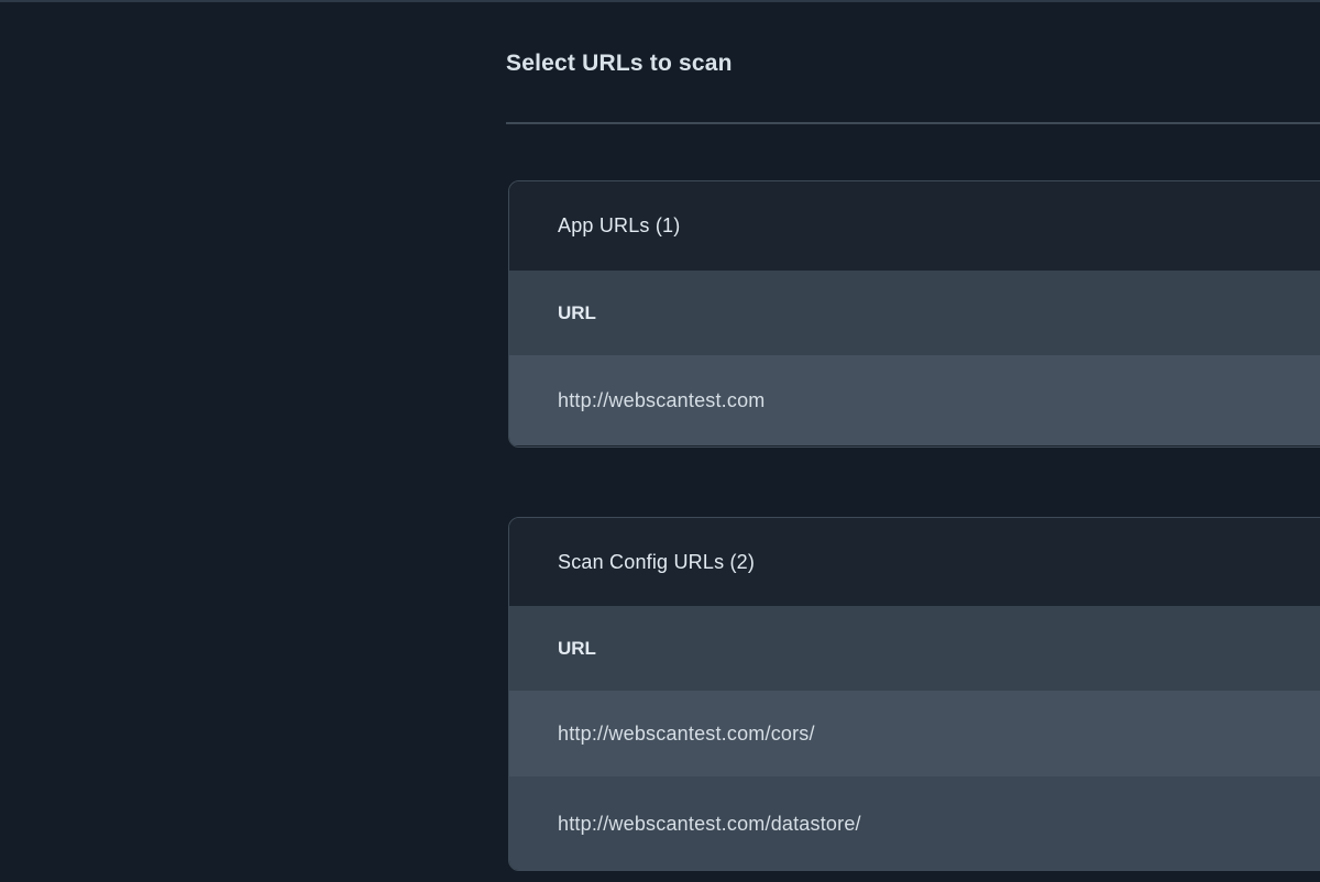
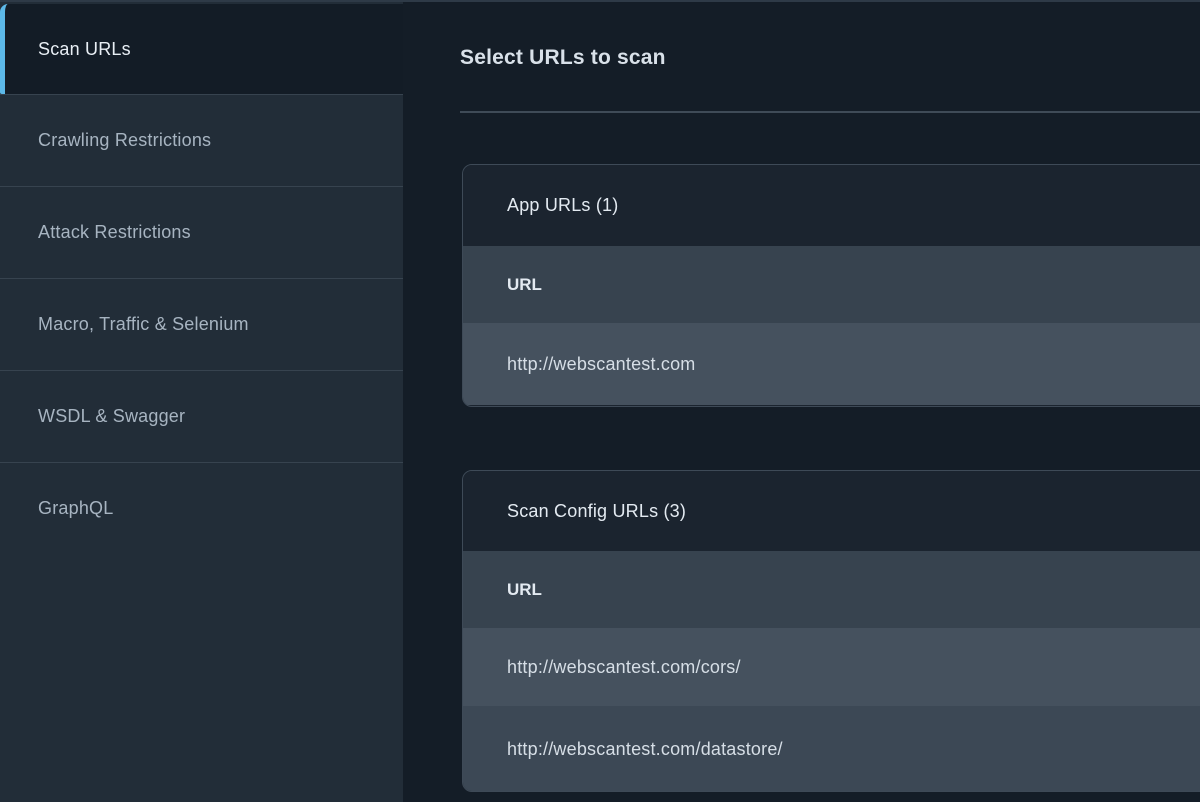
+ Scan URLs
+ Crawling Restrictions
+ Attack Restrictions
+ Macro, Traffic & Selenium
+ WSDL & Swagger
+ GraphQL
  Select URLs to scan
  App URLs (1)
  URL
  http://webscantest.com
- Scan Config URLs (2)
+ Scan Config URLs (3)
  URL
  http://webscantest.com/cors/
  http://webscantest.com/datastore/
